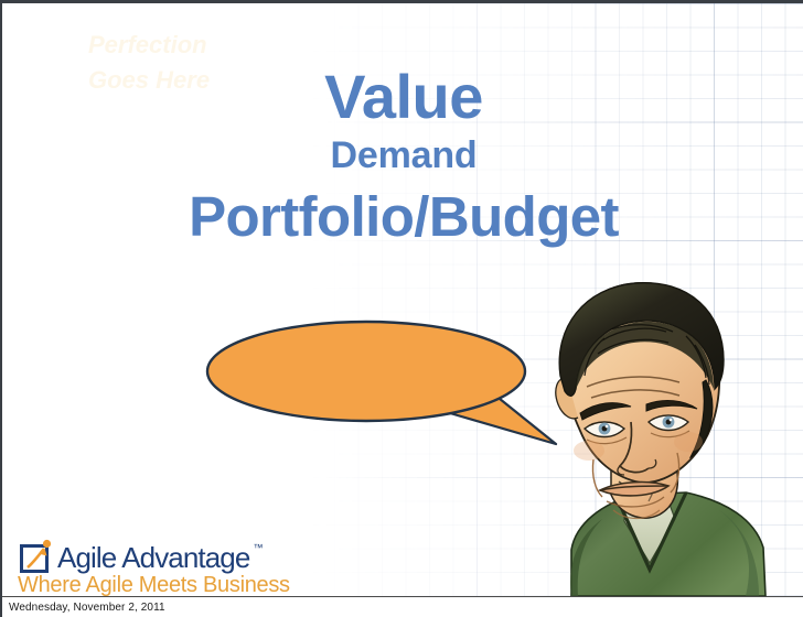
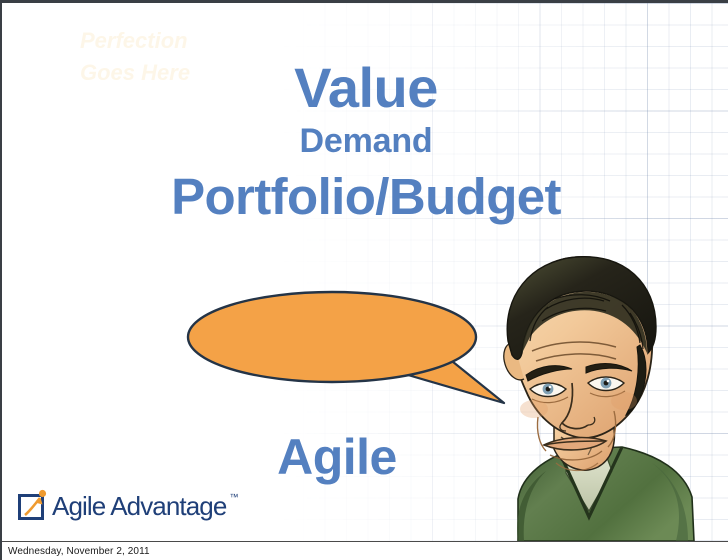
  Value
  Demand
  Portfolio/Budget
+ Agile
  Agile Advantage
  ™
- Where Agile Meets Business
  Wednesday, November 2, 2011
